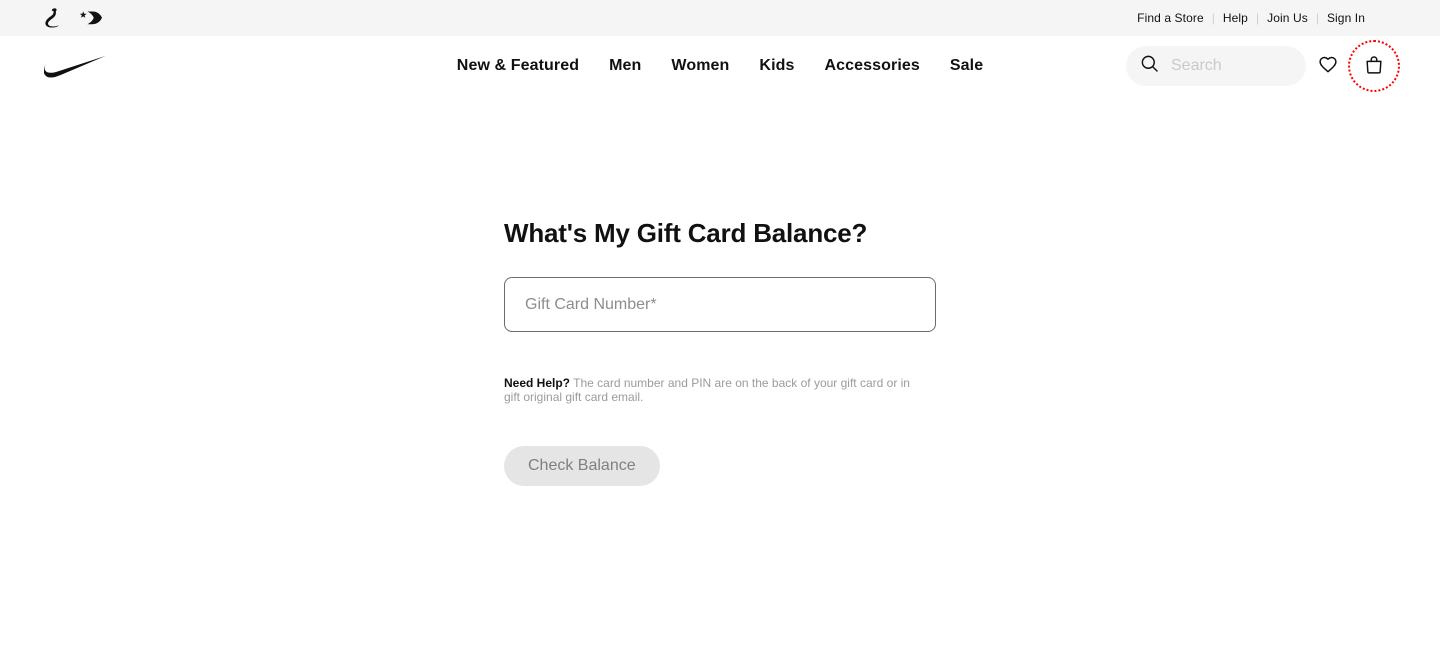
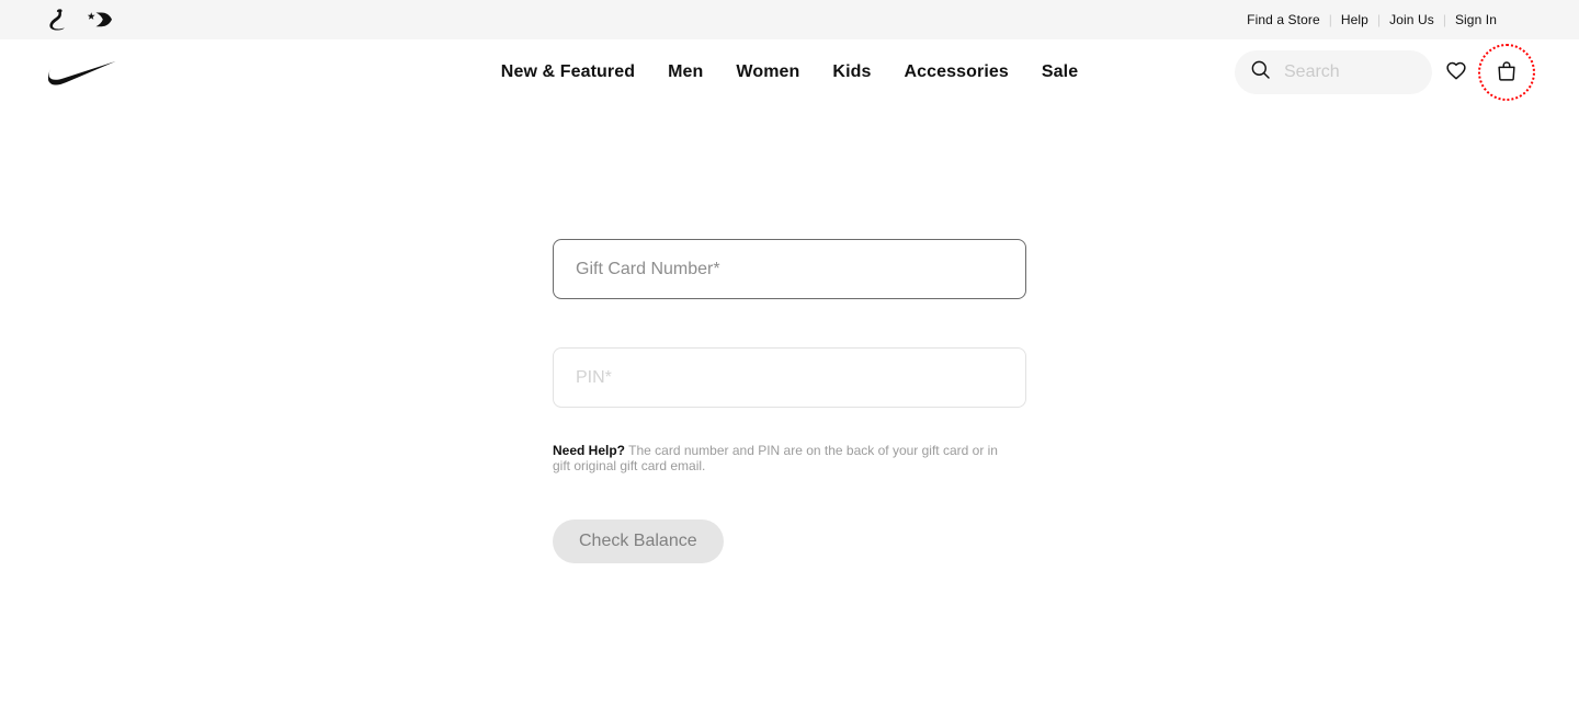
  Find a Store
  |
  Help
  |
  Join Us
  |
  Sign In
  New & Featured
  Men
  Women
  Kids
  Accessories
  Sale
  Search
- What's My Gift Card Balance?
  Gift Card Number*
+ PIN*
  Need Help? The card number and PIN are on the back of your gift card or in gift original gift card email.
  Check Balance
